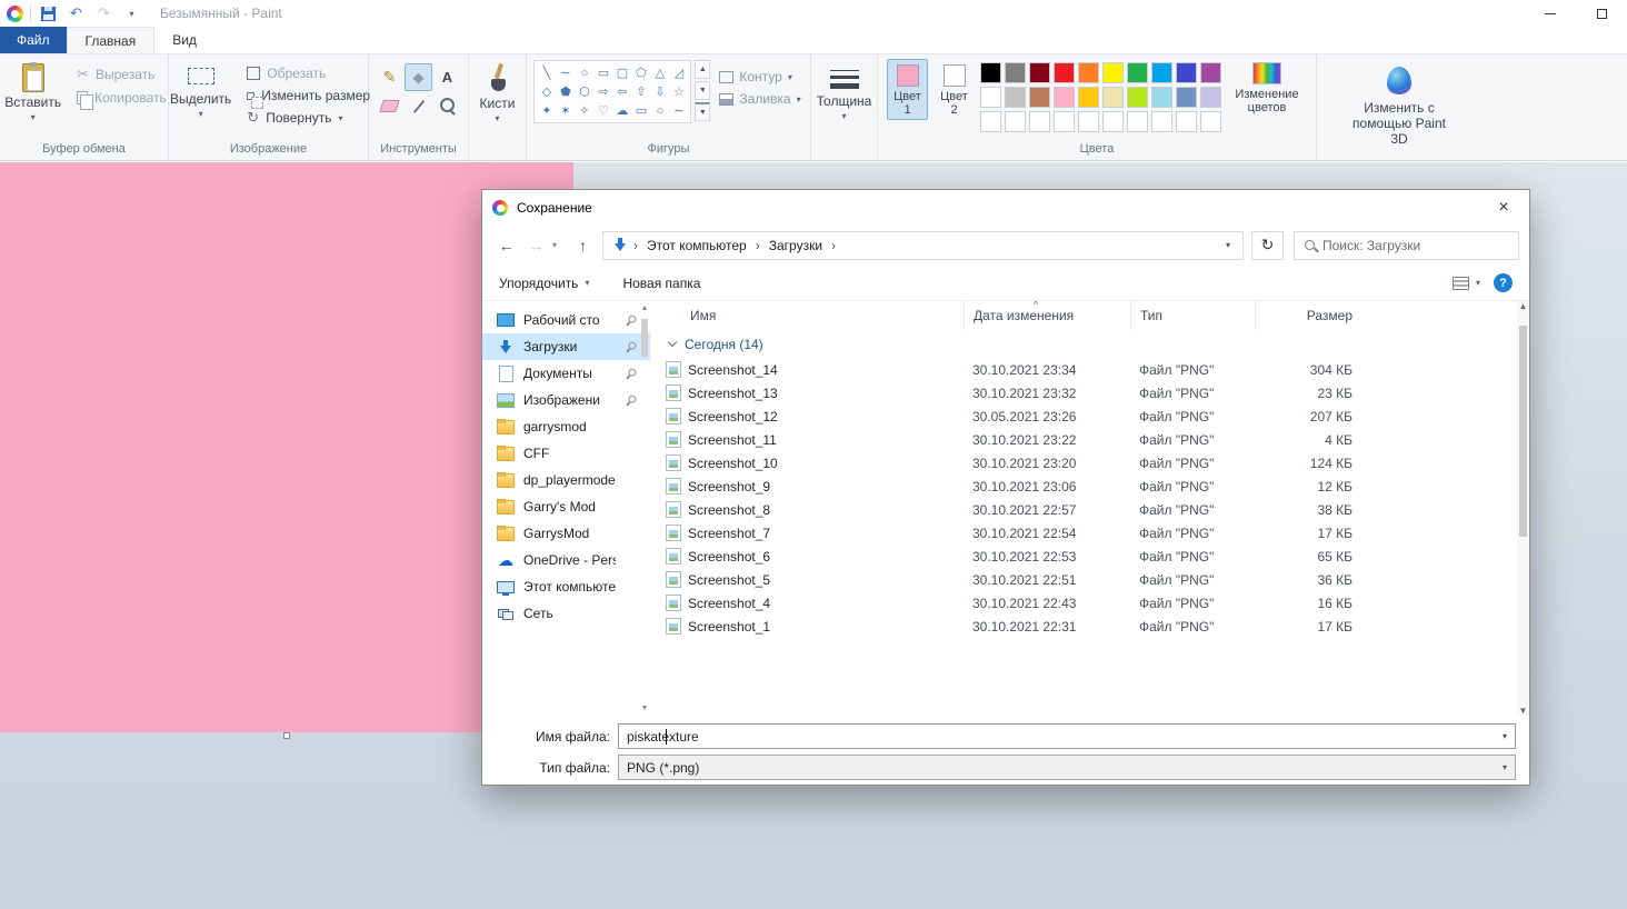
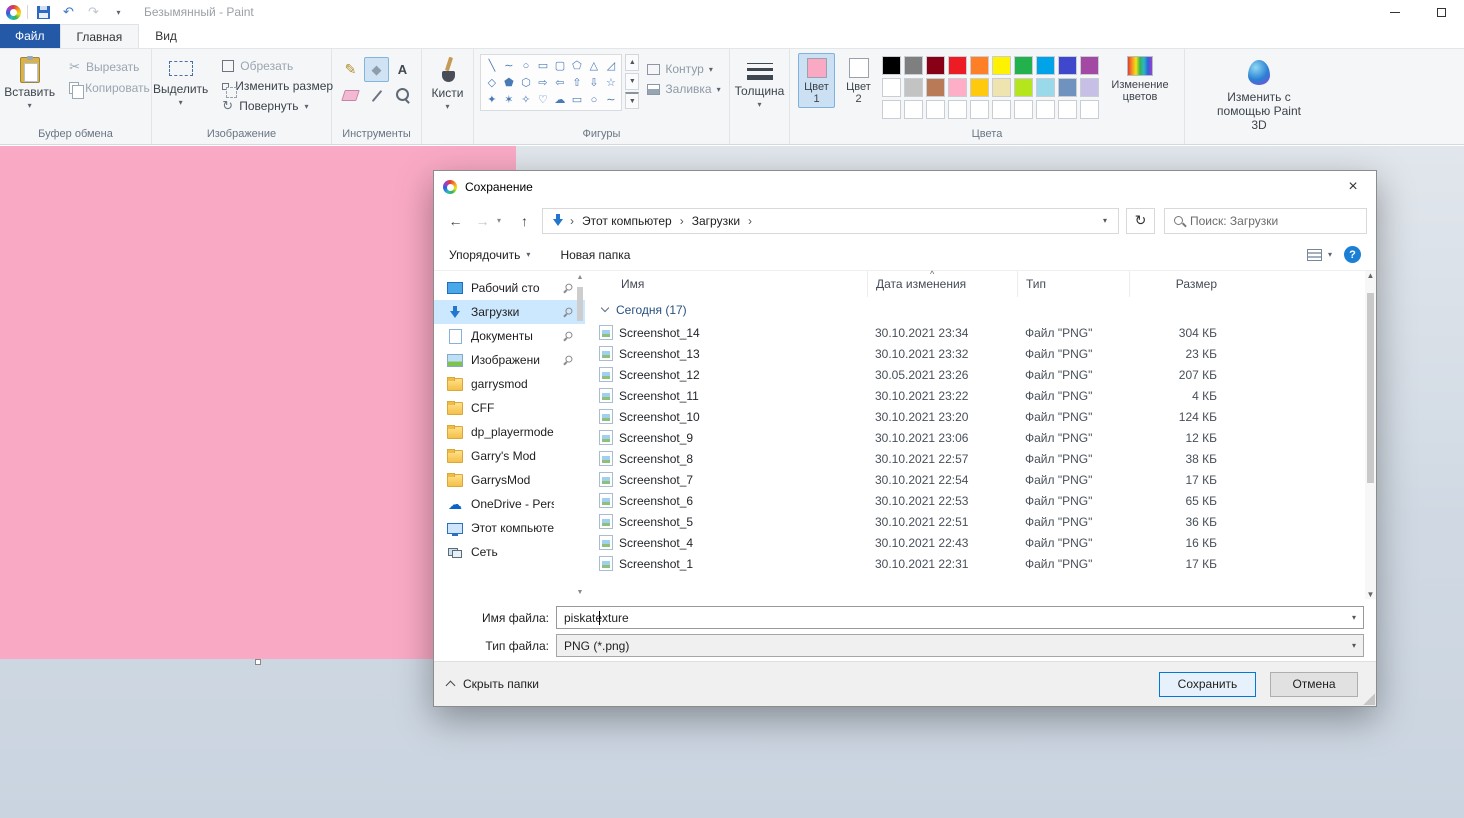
  ↶
  ↷
  ▾
  Безымянный - Paint
  Файл
  Главная
  Вид
  Вставить
  ▾
  ✂
  Вырезать
  Копировать
  Буфер обмена
  Выделить
  ▾
  Обрезать
  Изменить размер
  ↻
  Повернуть
  ▾
  Изображение
  Инструменты
  Кисти
  ▾
  ╲
  ∼
  ○
  ▭
  ▢
  ⬠
  △
  ◿
  ◇
  ⬟
  ⬡
  ⇨
  ⇦
  ⇧
  ⇩
  ☆
  ✦
  ✶
  ✧
  ♡
  ☁
  ▭
  ○
  ∼
  Контур
  ▾
  Заливка
  ▾
  Фигуры
  Толщина
  ▾
  Цвет 1
  Цвет 2
  Изменение цветов
  Цвета
  Изменить с помощью Paint 3D
  Сохранение
  ×
  ←
  →
  ▾
  ↑
  ›
  Этот компьютер
  ›
  Загрузки
  ›
  ▾
  ↻
  Поиск: Загрузки
  Упорядочить
  ▾
  Новая папка
  ▾
  ?
  Рабочий сто
  Загрузки
  Документы
  Изображени
  garrysmod
  CFF
  dp_playermode
  Garry's Mod
  GarrysMod
  OneDrive - Per
  Этот компьюте
  Сеть
  Имя
  ^
  Дата изменения
  Тип
  Размер
- Сегодня (14)
+ Сегодня (17)
  Screenshot_14
  30.10.2021 23:34
  Файл "PNG"
  304 КБ
  Screenshot_13
  30.10.2021 23:32
  Файл "PNG"
  23 КБ
  Screenshot_12
  30.05.2021 23:26
  Файл "PNG"
  207 КБ
  Screenshot_11
  30.10.2021 23:22
  Файл "PNG"
  4 КБ
  Screenshot_10
  30.10.2021 23:20
  Файл "PNG"
  124 КБ
  Screenshot_9
  30.10.2021 23:06
  Файл "PNG"
  12 КБ
  Screenshot_8
  30.10.2021 22:57
  Файл "PNG"
  38 КБ
  Screenshot_7
  30.10.2021 22:54
  Файл "PNG"
  17 КБ
  Screenshot_6
  30.10.2021 22:53
  Файл "PNG"
  65 КБ
  Screenshot_5
  30.10.2021 22:51
  Файл "PNG"
  36 КБ
  Screenshot_4
  30.10.2021 22:43
  Файл "PNG"
  16 КБ
  Screenshot_1
  30.10.2021 22:31
  Файл "PNG"
  17 КБ
  ▲
  ▼
  Имя файла:
  piskatxture
  ▾
  Тип файла:
  PNG (*.png)
  ▾
+ Скрыть папки
+ Сохранить
+ Отмена
